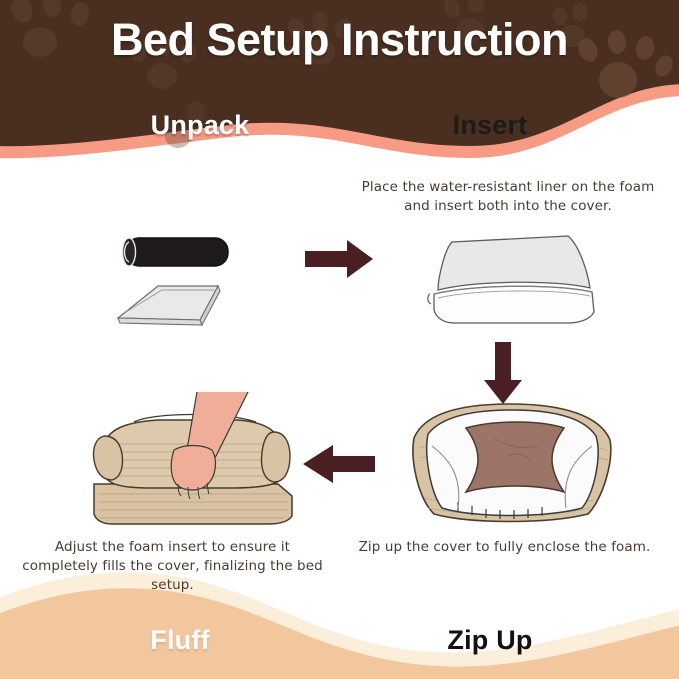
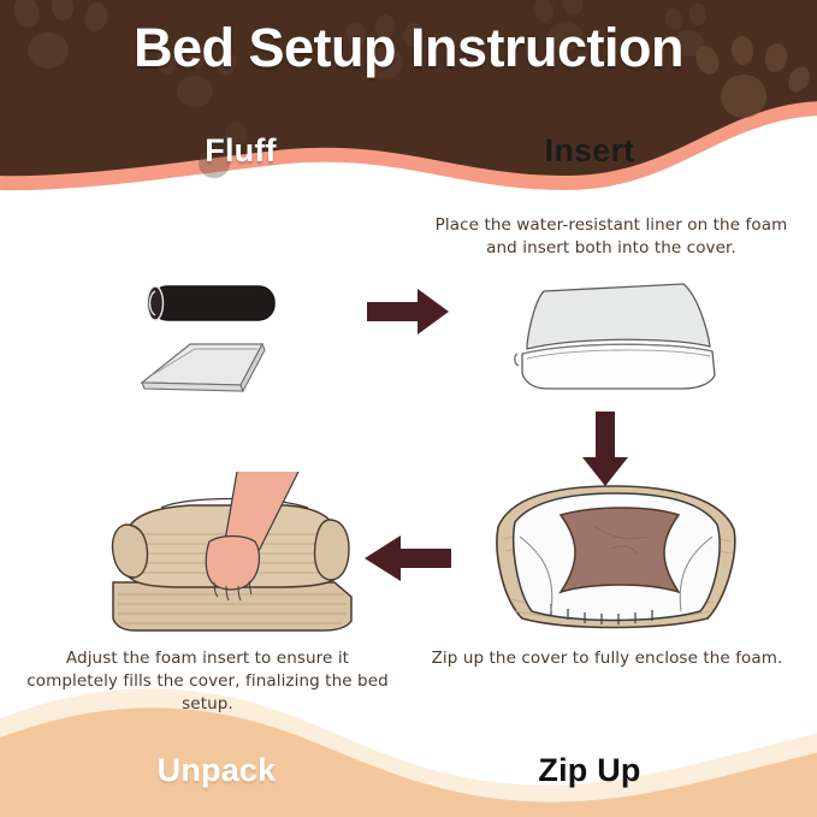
  Bed Setup Instruction
- Unpack
+ Fluff
  Insert
  Place the water-resistant liner on the foam and insert both into the cover.
  Adjust the foam insert to ensure it completely fills the cover, finalizing the bed setup.
  Zip up the cover to fully enclose the foam.
- Fluff
+ Unpack
  Zip Up
